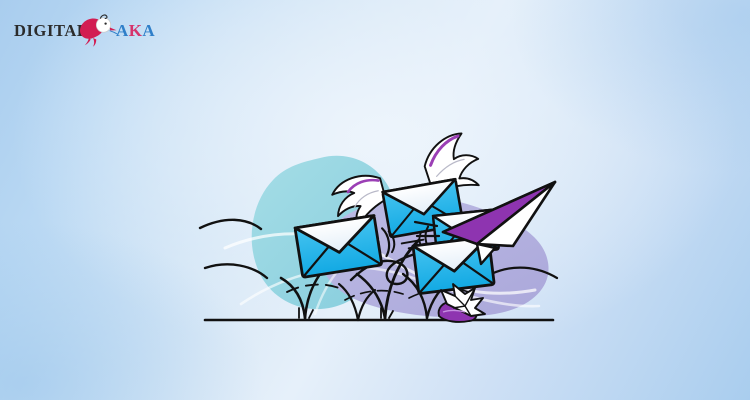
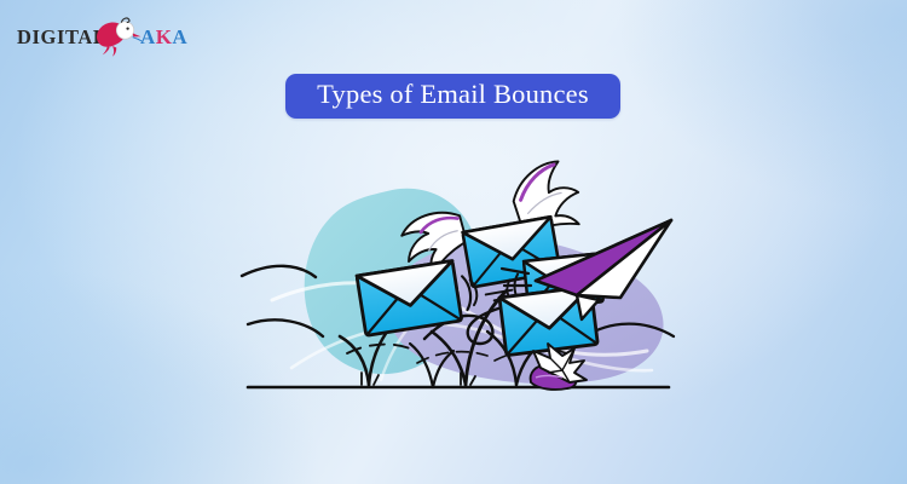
  DIGITA
  AKA
+ Types of Email Bounces
